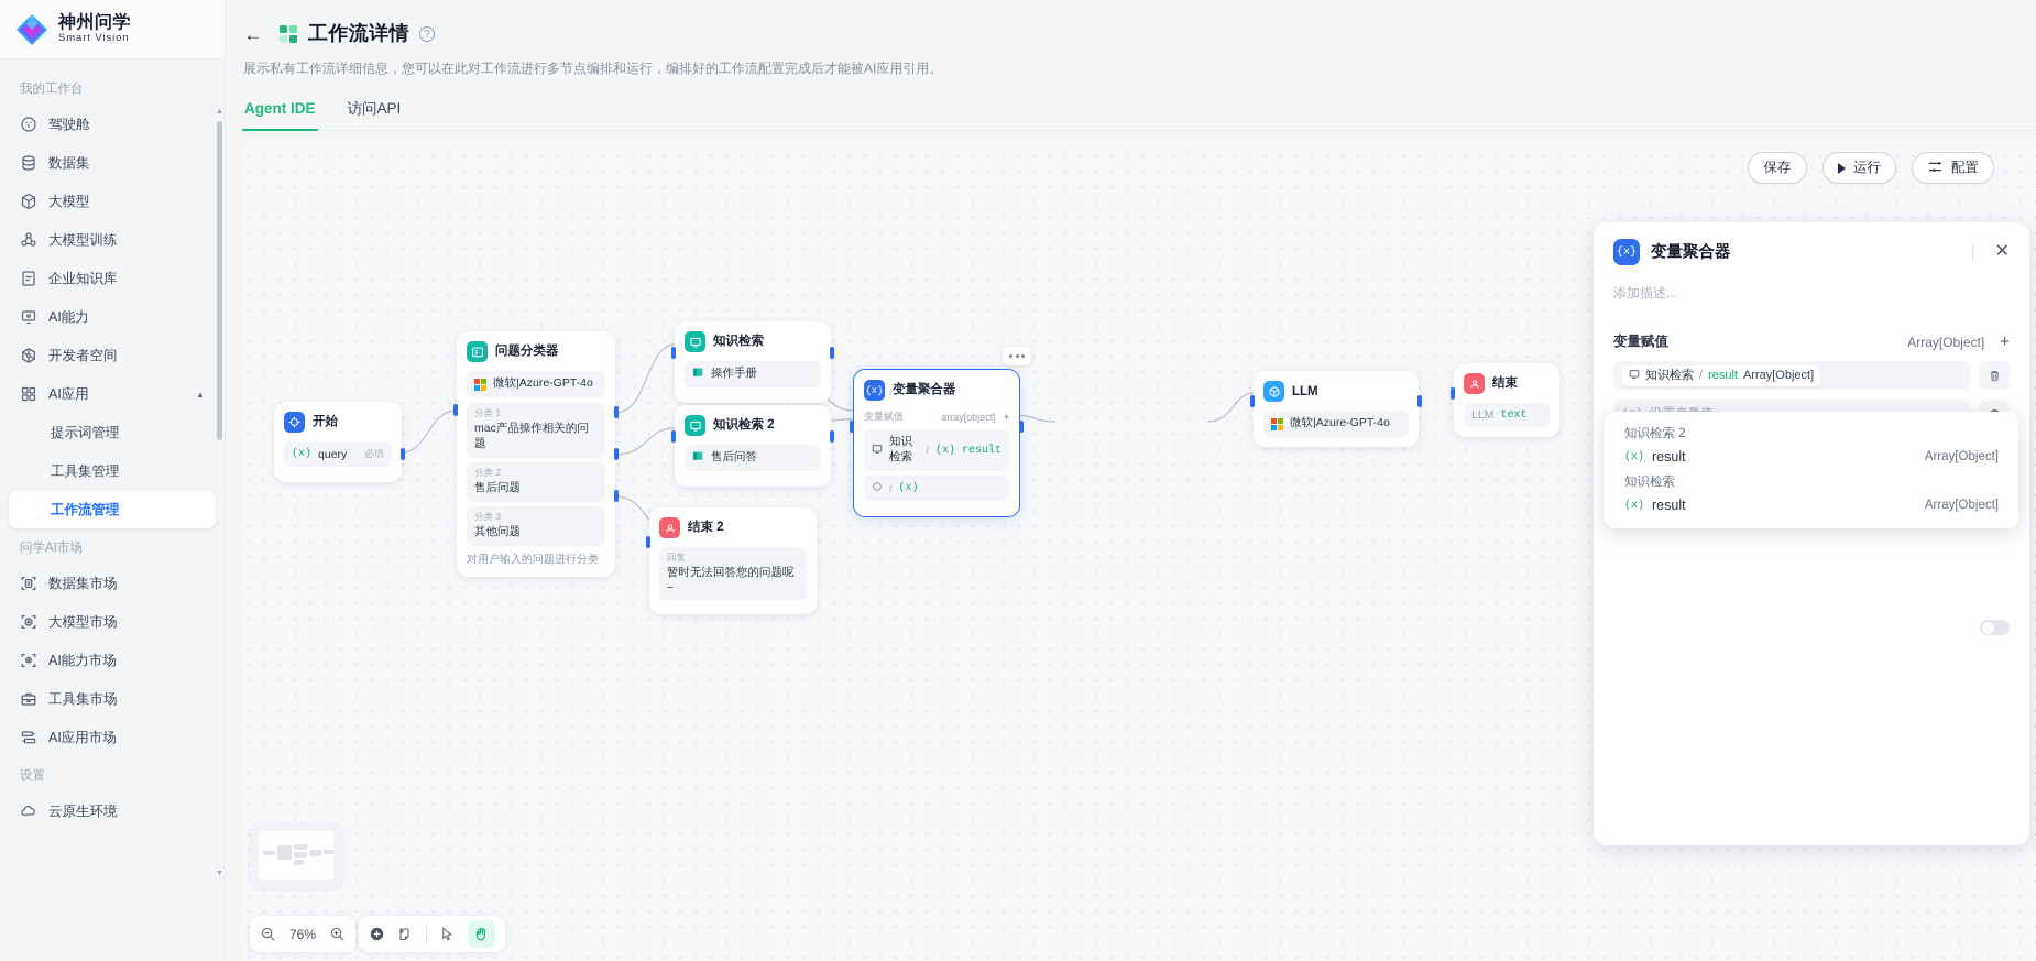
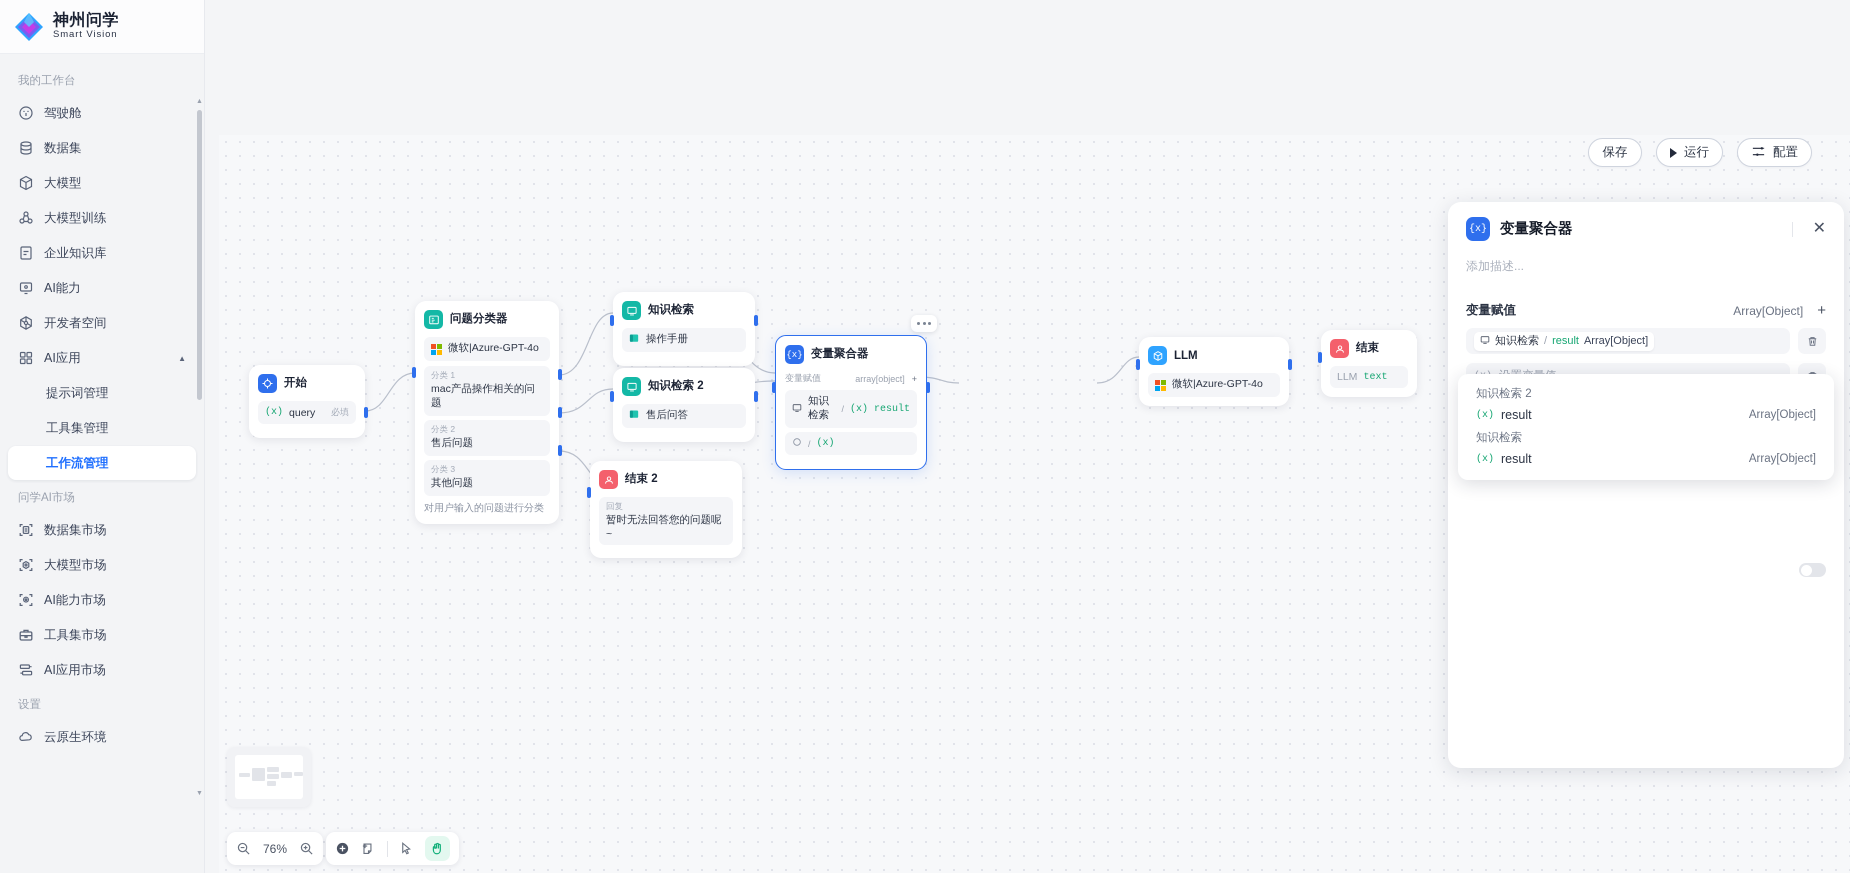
  神州问学
  Smart Vision
  我的工作台
  驾驶舱
  数据集
  大模型
  大模型训练
  企业知识库
  AI能力
  开发者空间
  AI应用
  ▲
  提示词管理
  工具集管理
  工作流管理
  问学AI市场
  数据集市场
  大模型市场
  AI能力市场
  工具集市场
  AI应用市场
  设置
  云原生环境
- ←
- 工作流详情
- ?
- 展示私有工作流详细信息，您可以在此对工作流进行多节点编排和运行，编排好的工作流配置完成后才能被AI应用引用。
- Agent IDE
- 访问API
  保存
  运行
  配置
  开始
  (x)
  query
  必填
  问题分类器
  微软|Azure-GPT-4o
  分类 1
  mac产品操作相关的问题
  分类 2
  售后问题
  分类 3
  其他问题
  对用户输入的问题进行分类
  知识检索
  操作手册
  知识检索 2
  售后问答
  结束 2
  回复
  暂时无法回答您的问题呢~
  {x}
  变量聚合器
  变量赋值
  array[object]
  +
  知识检索
  /
  (x)
  result
  /
  (x)
  LLM
  微软|Azure-GPT-4o
  结束
  LLM
  text
  76%
  {x}
  变量聚合器
  ✕
  添加描述...
  变量赋值
  Array[Object]
  +
  知识检索
  /
  result
  Array[Object]
  知识检索 2
  (x)
  result
  Array[Object]
  知识检索
  (x)
  result
  Array[Object]
